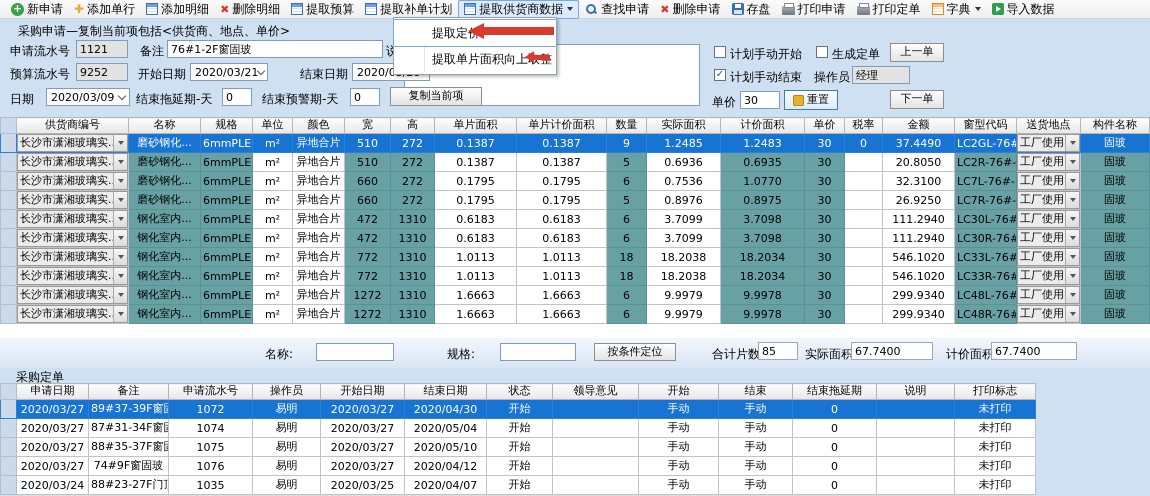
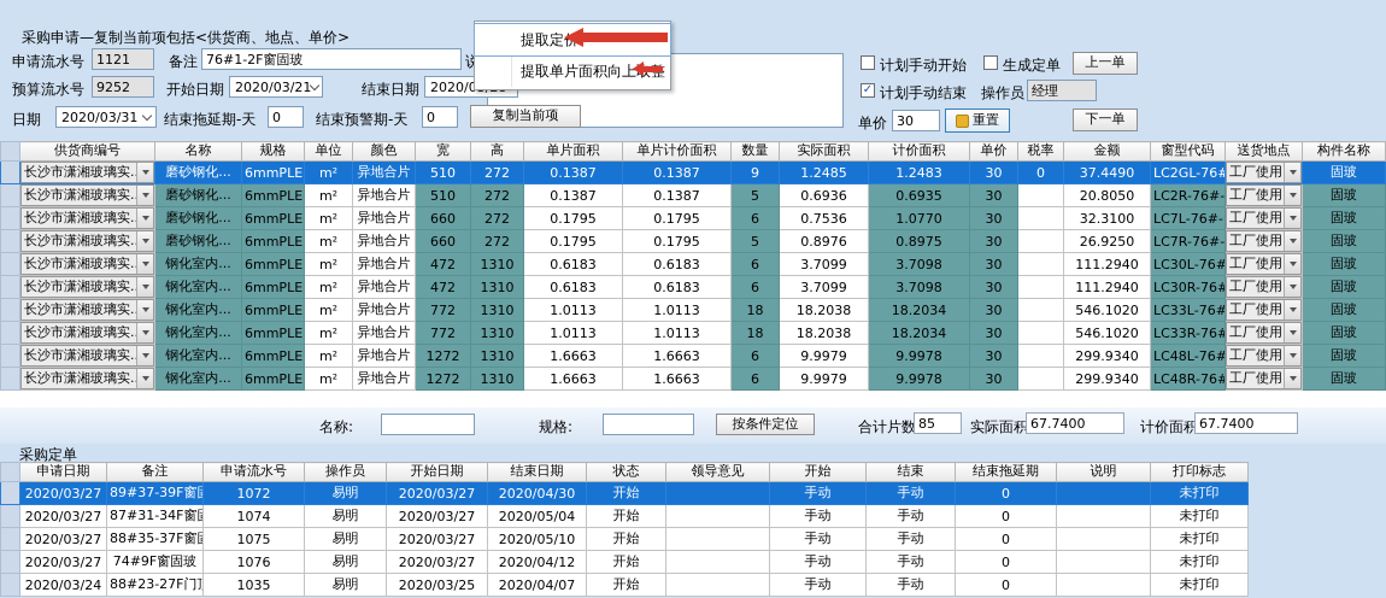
- 新申请
- 添加单行
- 添加明细
- 删除明细
- 提取预算
- 提取补单计划
- 提取供货商数据
- 查找申请
- 删除申请
- 存盘
- 打印申请
- 打印定单
- 字典
- 导入数据
  采购申请—复制当前项包括<供货商、地点、单价>
  申请流水号
  1121
  备注
  76#1-2F窗固玻
  预算流水号
  9252
  开始日期
  2020/03/21
  结束日期
  日期
- 2020/03/09
+ 2020/03/31
  结束拖延期-天
  0
  结束预警期-天
  0
  复制当前项
  计划手动开始
  生成定单
  上一单
  计划手动结束
  操作员
  经理
  单价
  30
  重置
  下一单
  提取定价
  提取单片面积向上
  	供货商编号	名称	规格	单位	颜色	宽	高	单片面积	单片计价面积	数量	实际面积	计价面积	单价	税率	金额	窗型代码	送货地点	构件名称
  	长沙市潇湘玻璃实.	磨砂钢化...	6mmPLE	m²	异地合片	510	272	0.1387	0.1387	9	1.2485	1.2483	30	0	37.4490	LC2GL-76#	工厂使用	固玻
  	长沙市潇湘玻璃实.	磨砂钢化...	6mmPLE	m²	异地合片	510	272	0.1387	0.1387	5	0.6936	0.6935	30		20.8050	LC2R-76#-	工厂使用	固玻
  	长沙市潇湘玻璃实.	磨砂钢化...	6mmPLE	m²	异地合片	660	272	0.1795	0.1795	6	0.7536	1.0770	30		32.3100	LC7L-76#-	工厂使用	固玻
  	长沙市潇湘玻璃实.	磨砂钢化...	6mmPLE	m²	异地合片	660	272	0.1795	0.1795	5	0.8976	0.8975	30		26.9250	LC7R-76#-	工厂使用	固玻
  	长沙市潇湘玻璃实.	钢化室内...	6mmPLE	m²	异地合片	472	1310	0.6183	0.6183	6	3.7099	3.7098	30		111.2940	LC30L-76#	工厂使用	固玻
  	长沙市潇湘玻璃实.	钢化室内...	6mmPLE	m²	异地合片	472	1310	0.6183	0.6183	6	3.7099	3.7098	30		111.2940	LC30R-76#	工厂使用	固玻
  	长沙市潇湘玻璃实.	钢化室内...	6mmPLE	m²	异地合片	772	1310	1.0113	1.0113	18	18.2038	18.2034	30		546.1020	LC33L-76#	工厂使用	固玻
  	长沙市潇湘玻璃实.	钢化室内...	6mmPLE	m²	异地合片	772	1310	1.0113	1.0113	18	18.2038	18.2034	30		546.1020	LC33R-76#	工厂使用	固玻
  	长沙市潇湘玻璃实.	钢化室内...	6mmPLE	m²	异地合片	1272	1310	1.6663	1.6663	6	9.9979	9.9978	30		299.9340	LC48L-76#	工厂使用	固玻
  	长沙市潇湘玻璃实.	钢化室内...	6mmPLE	m²	异地合片	1272	1310	1.6663	1.6663	6	9.9979	9.9978	30		299.9340	LC48R-76#	工厂使用	固玻
  名称:
  规格:
  按条件定位
  合计片数
  85
  实际面积
  67.7400
  计价面积
  67.7400
  采购定单
  	申请日期	备注	申请流水号	操作员	开始日期	结束日期	状态	领导意见	开始	结束	结束拖延期	说明	打印标志
  	2020/03/27	89#37-39F窗	1072	易明	2020/03/27	2020/04/30	开始		手动	手动	0		未打印
  	2020/03/27	87#31-34F窗	1074	易明	2020/03/27	2020/05/04	开始		手动	手动	0		未打印
  	2020/03/27	88#35-37F窗	1075	易明	2020/03/27	2020/05/10	开始		手动	手动	0		未打印
  	2020/03/27	74#9F窗固玻	1076	易明	2020/03/27	2020/04/12	开始		手动	手动	0		未打印
  	2020/03/24	88#23-27F门	1035	易明	2020/03/25	2020/04/07	开始		手动	手动	0		未打印
